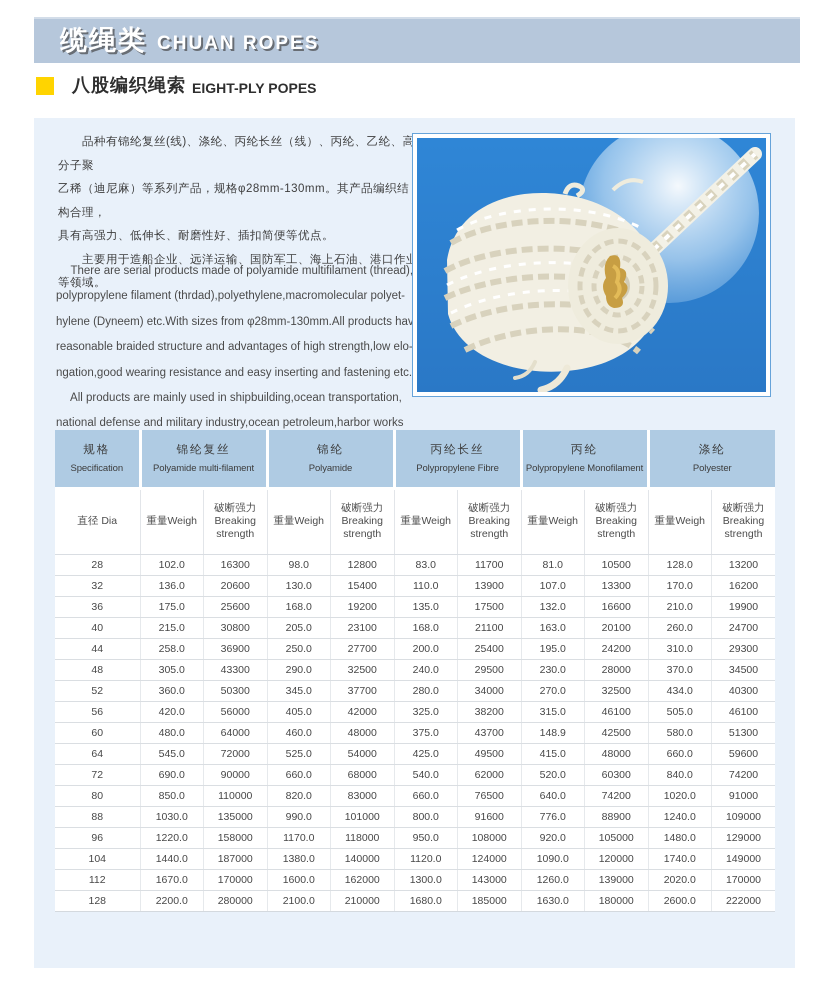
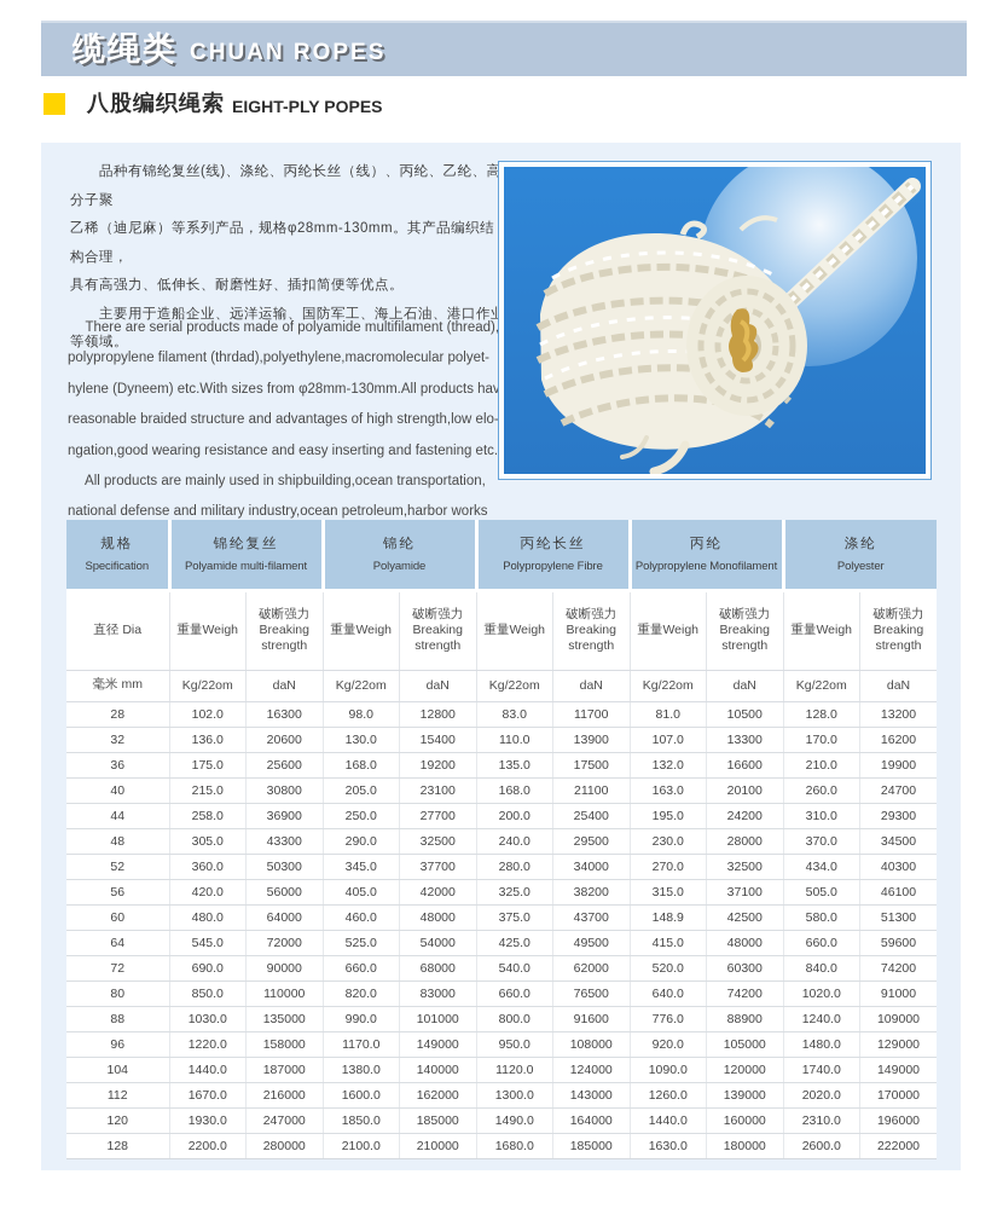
  缆绳类
  CHUAN ROPES
  八股编织绳索
  EIGHT-PLY POPES
  品种有锦纶复丝(线)、涤纶、丙纶长丝（线）、丙纶、乙纶、高分子聚
  乙稀（迪尼麻）等系列产品，规格φ28mm-130mm。其产品编织结构合理，
  具有高强力、低伸长、耐磨性好、插扣简便等优点。
  主要用于造船企业、远洋运输、国防军工、海上石油、港口作等领域。
  There are serial products made of polyamide multifilament (thread)
  polypropylene filament (thrdad),polyethylene,macromolecular polyet-
  hylene (Dyneem) etc.With sizes from φ28mm-130mm.All products hav
  reasonable braided structure and advantages of high strength,low elo-
  ngation,good wearing resistance and easy inserting and fastening etc.
  All products are mainly used in shipbuilding,ocean transportation,
  national defense and military industry,ocean petroleum,harbor works
  规格 Specification	锦纶复丝 Polyamide multi-filament	锦纶 Polyamide	丙纶长丝 Polypropylene Fibre	丙纶 Polypropylene Monofilament	涤纶 Polyester
  直径 Dia	重量Weigh	破断强力 Breaking strength	重量Weigh	破断强力 Breaking strength	重量Weigh	破断强力 Breaking strength	重量Weigh	破断强力 Breaking strength	重量Weigh	破断强力 Breaking strength
+ 毫米 mm	Kg/22om	daN	Kg/22om	daN	Kg/22om	daN	Kg/22om	daN	Kg/22om	daN
  28	102.0	16300	98.0	12800	83.0	11700	81.0	10500	128.0	13200
  32	136.0	20600	130.0	15400	110.0	13900	107.0	13300	170.0	16200
  36	175.0	25600	168.0	19200	135.0	17500	132.0	16600	210.0	19900
  40	215.0	30800	205.0	23100	168.0	21100	163.0	20100	260.0	24700
  44	258.0	36900	250.0	27700	200.0	25400	195.0	24200	310.0	29300
  48	305.0	43300	290.0	32500	240.0	29500	230.0	28000	370.0	34500
  52	360.0	50300	345.0	37700	280.0	34000	270.0	32500	434.0	40300
- 56	420.0	56000	405.0	42000	325.0	38200	315.0	46100	505.0	46100
+ 56	420.0	56000	405.0	42000	325.0	38200	315.0	37100	505.0	46100
  60	480.0	64000	460.0	48000	375.0	43700	148.9	42500	580.0	51300
  64	545.0	72000	525.0	54000	425.0	49500	415.0	48000	660.0	59600
  72	690.0	90000	660.0	68000	540.0	62000	520.0	60300	840.0	74200
  80	850.0	110000	820.0	83000	660.0	76500	640.0	74200	1020.0	91000
  88	1030.0	135000	990.0	101000	800.0	91600	776.0	88900	1240.0	109000
- 96	1220.0	158000	1170.0	118000	950.0	108000	920.0	105000	1480.0	129000
+ 96	1220.0	158000	1170.0	149000	950.0	108000	920.0	105000	1480.0	129000
  104	1440.0	187000	1380.0	140000	1120.0	124000	1090.0	120000	1740.0	149000
- 112	1670.0	170000	1600.0	162000	1300.0	143000	1260.0	139000	2020.0	170000
+ 112	1670.0	216000	1600.0	162000	1300.0	143000	1260.0	139000	2020.0	170000
+ 120	1930.0	247000	1850.0	185000	1490.0	164000	1440.0	160000	2310.0	196000
  128	2200.0	280000	2100.0	210000	1680.0	185000	1630.0	180000	2600.0	222000
